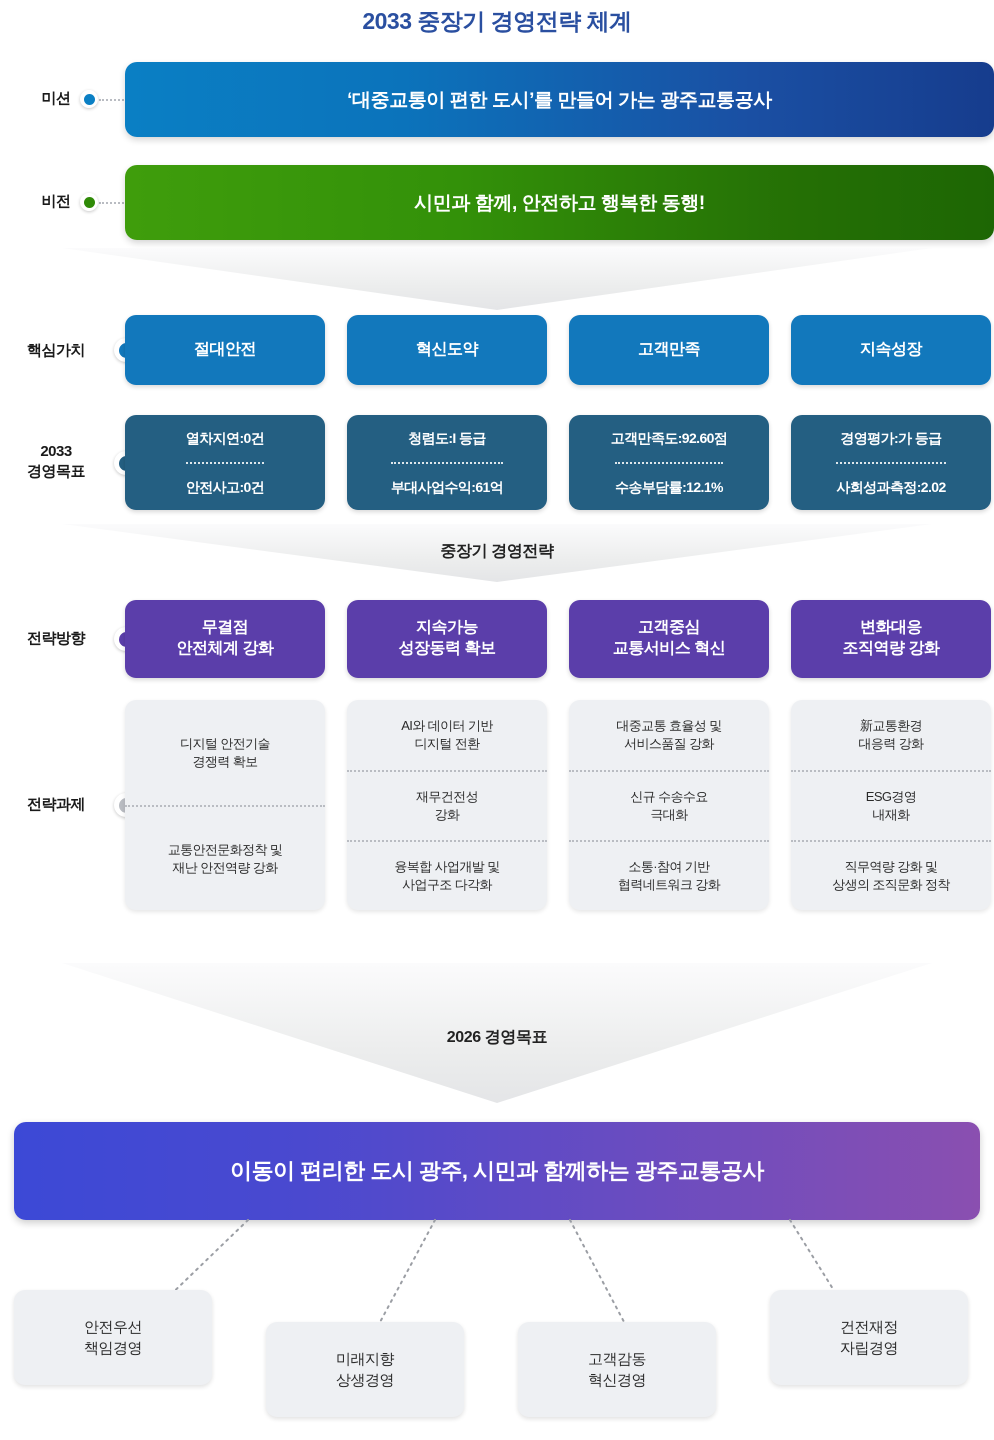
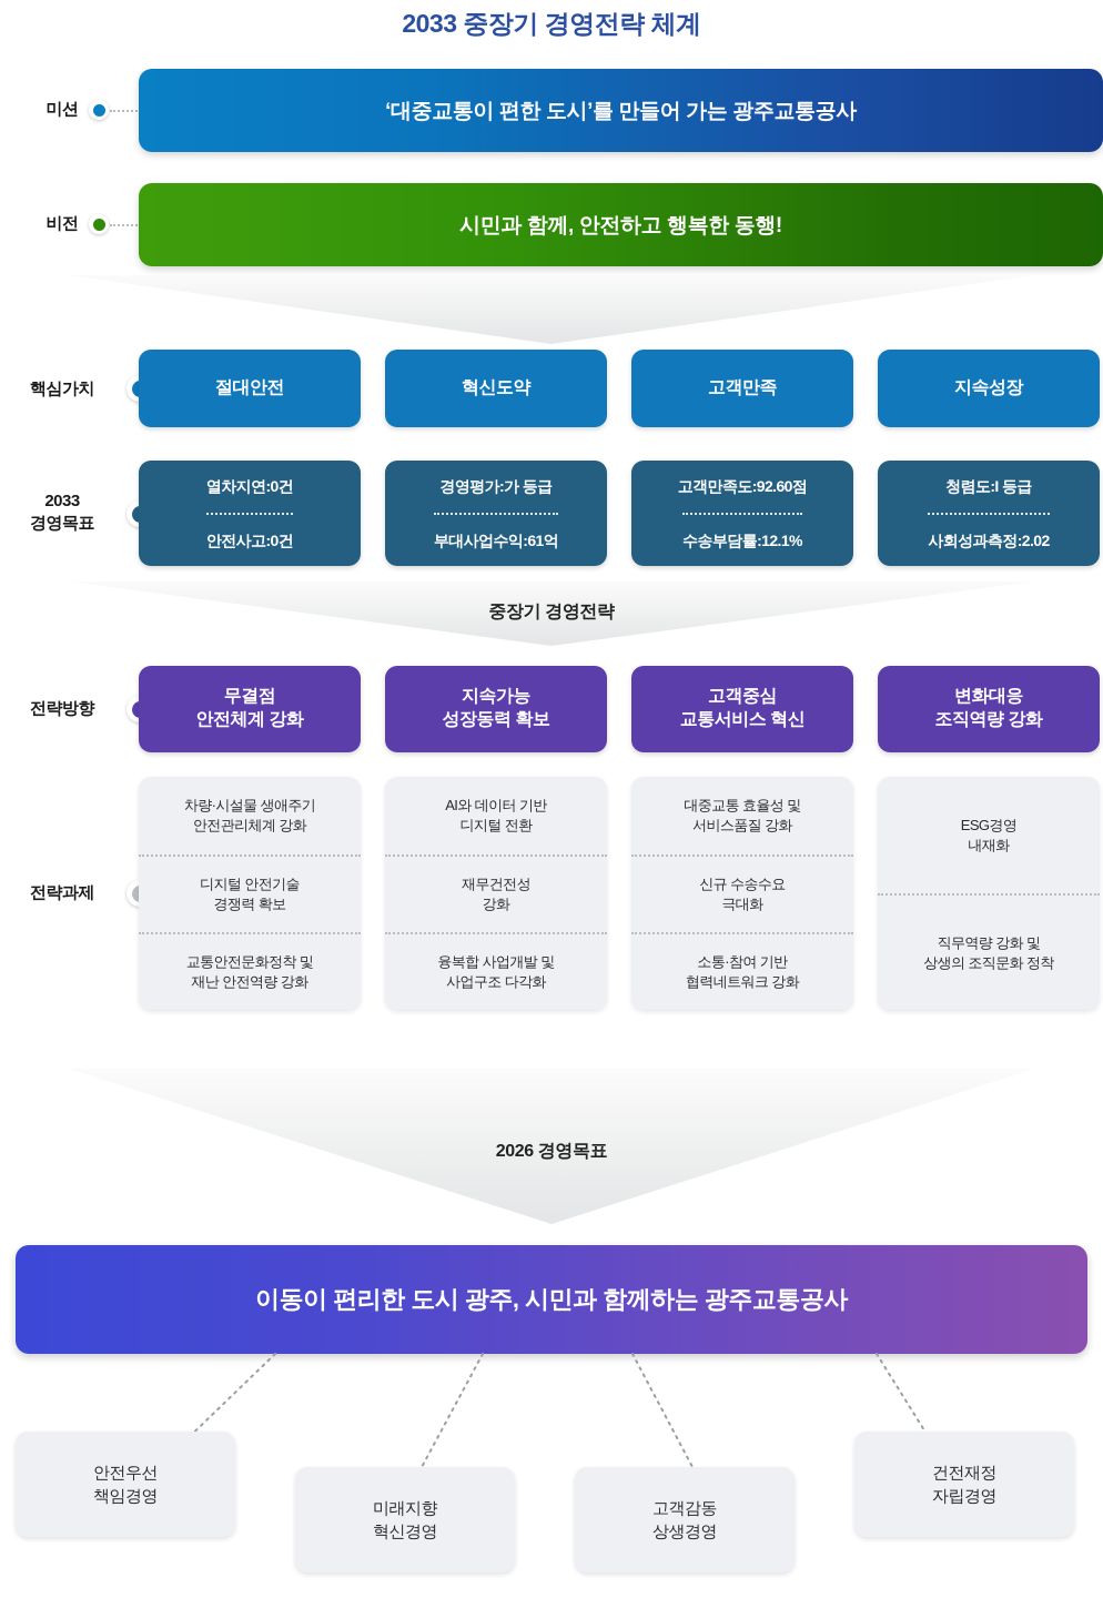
  2033 중장기 경영전략 체계
  미션
  ‘대중교통이 편한 도시’를 만들어 가는 광주교통공사
  비전
  시민과 함께, 안전하고 행복한 동행!
  핵심가치
  절대안전
  혁신도약
  고객만족
  지속성장
  2033
  경영목표
  열차지연:0건
  안전사고:0건
- 청렴도:I 등급
+ 경영평가:가 등급
  부대사업수익:61억
  고객만족도:92.60점
  수송부담률:12.1%
- 경영평가:가 등급
+ 청렴도:I 등급
  사회성과측정:2.02
  중장기 경영전략
  전략방향
  무결점
  안전체계 강화
  지속가능
  성장동력 확보
  고객중심
  교통서비스 혁신
  변화대응
  조직역량 강화
  전략과제
+ 차량·시설물 생애주기
+ 안전관리체계 강화
  디지털 안전기술
  경쟁력 확보
  교통안전문화정착 및
  재난 안전역량 강화
  AI와 데이터 기반
  디지털 전환
  재무건전성
  강화
  융복합 사업개발 및
  사업구조 다각화
  대중교통 효율성 및
  서비스품질 강화
  신규 수송수요
  극대화
  소통·참여 기반
  협력네트워크 강화
- 新교통환경
- 대응력 강화
  ESG경영
  내재화
  직무역량 강화 및
  상생의 조직문화 정착
  2026 경영목표
  이동이 편리한 도시 광주, 시민과 함께하는 광주교통공사
  안전우선
  책임경영
  미래지향
- 상생경영
+ 혁신경영
  고객감동
- 혁신경영
+ 상생경영
  건전재정
  자립경영
